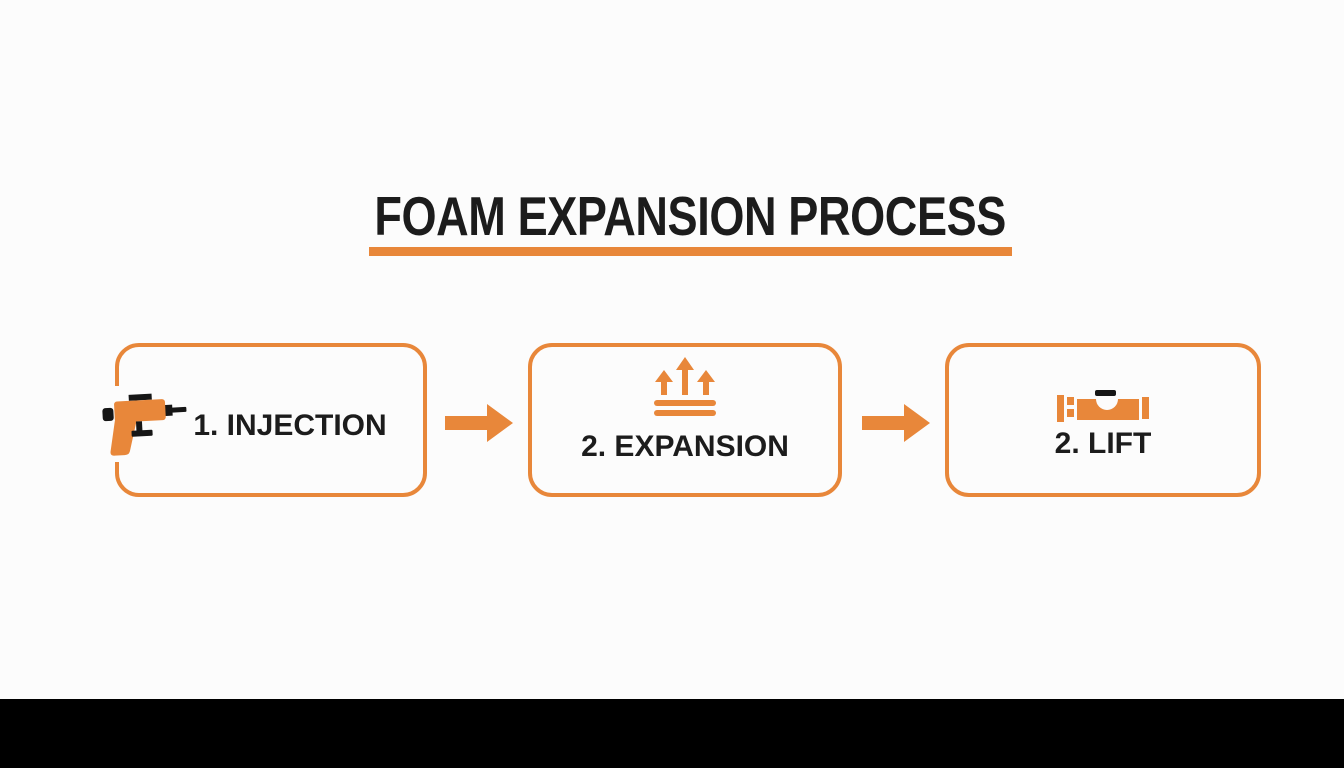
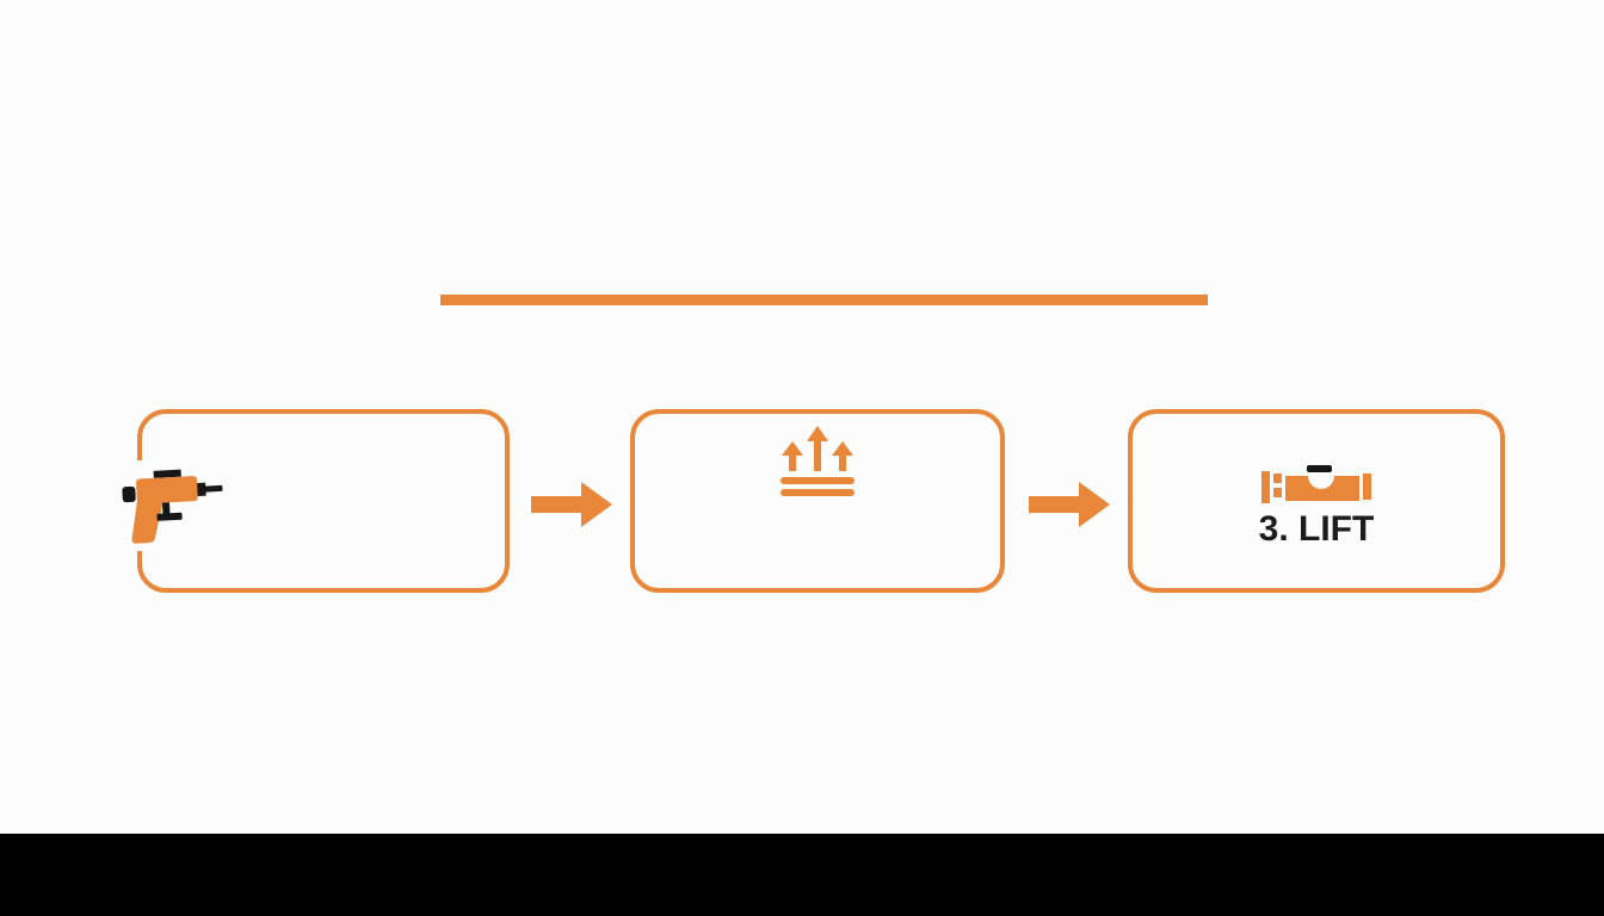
- FOAM EXPANSION PROCESS
- 1. INJECTION
- 2. EXPANSION
- 2. LIFT
+ 3. LIFT
